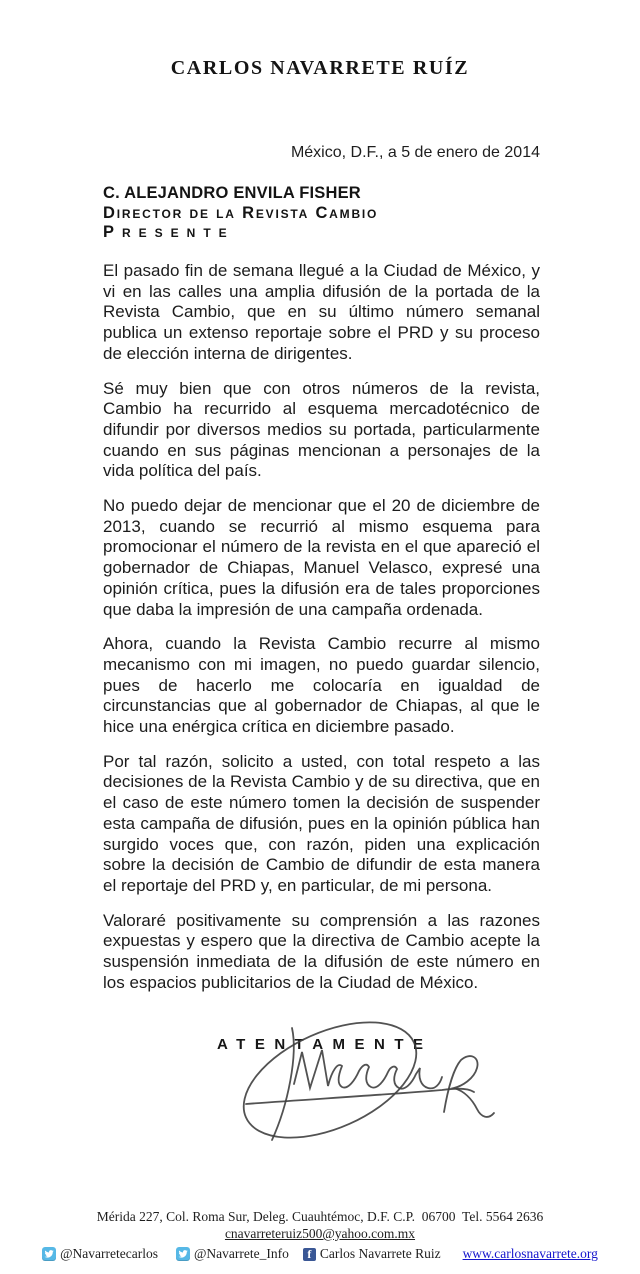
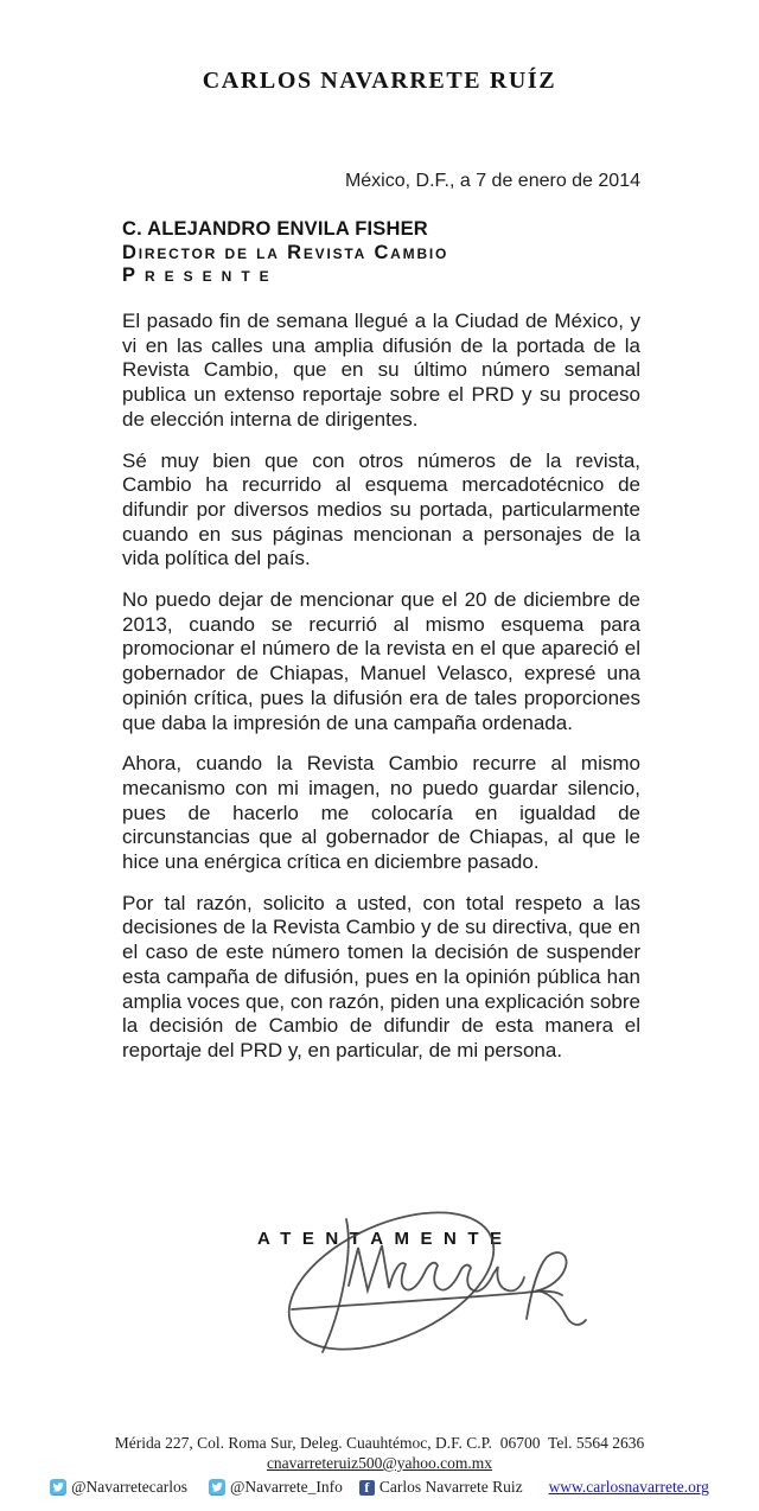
  CARLOS NAVARRETE RUÍZ
- México, D.F., a 5 de enero de 2014
+ México, D.F., a 7 de enero de 2014
  C. ALEJANDRO ENVILA FISHER
  Director de la Revista Cambio
  Presente
  El pasado fin de semana llegué a la Ciudad de México, y vi en las calles una amplia difusión de la portada de la Revista Cambio, que en su último número semanal publica un extenso reportaje sobre el PRD y su proceso de elección interna de dirigentes.
  Sé muy bien que con otros números de la revista, Cambio ha recurrido al esquema mercadotécnico de difundir por diversos medios su portada, particularmente cuando en sus páginas mencionan a personajes de la vida política del país.
  No puedo dejar de mencionar que el 20 de diciembre de 2013, cuando se recurrió al mismo esquema para promocionar el número de la revista en el que apareció el gobernador de Chiapas, Manuel Velasco, expresé una opinión crítica, pues la difusión era de tales proporciones que daba la impresión de una campaña ordenada.
  Ahora, cuando la Revista Cambio recurre al mismo mecanismo con mi imagen, no puedo guardar silencio, pues de hacerlo me colocaría en igualdad de circunstancias que al gobernador de Chiapas, al que le hice una enérgica crítica en diciembre pasado.
- Por tal razón, solicito a usted, con total respeto a las decisiones de la Revista Cambio y de su directiva, que en el caso de este número tomen la decisión de suspender esta campaña de difusión, pues en la opinión pública han surgido voces que, con razón, piden una explicación sobre la decisión de Cambio de difundir de esta manera el reportaje del PRD y, en particular, de mi persona.
+ Por tal razón, solicito a usted, con total respeto a las decisiones de la Revista Cambio y de su directiva, que en el caso de este número tomen la decisión de suspender esta campaña de difusión, pues en la opinión pública han amplia voces que, con razón, piden una explicación sobre la decisión de Cambio de difundir de esta manera el reportaje del PRD y, en particular, de mi persona.
- Valoraré positivamente su comprensión a las razones expuestas y espero que la directiva de Cambio acepte la suspensión inmediata de la difusión de este número en los espacios publicitarios de la Ciudad de México.
  ATENTAMENTE
  Mérida 227, Col. Roma Sur, Deleg. Cuauhtémoc, D.F. C.P. 06700 Tel. 5564 2636
  cnavarreteruiz500@yahoo.com.mx
  @Navarretecarlos
  @Navarrete_Info
  f
  Carlos Navarrete Ruiz
  www.carlosnavarrete.org
